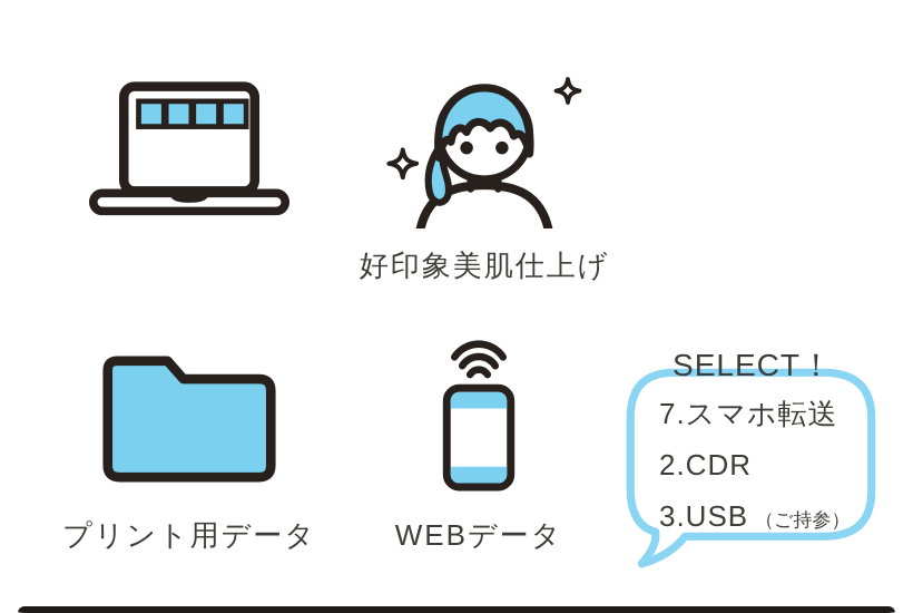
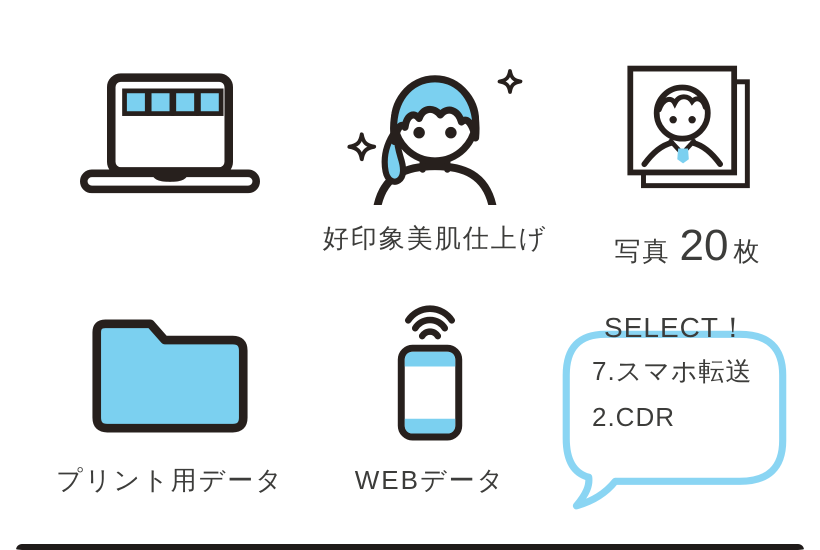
  好印象美肌仕上げ
+ 写真
+ 20
+ 枚
  プリント用データ
  WEBデータ
  SELECT！
  7.スマホ転送
  2.CDR
- 3.USB （ご持参）
